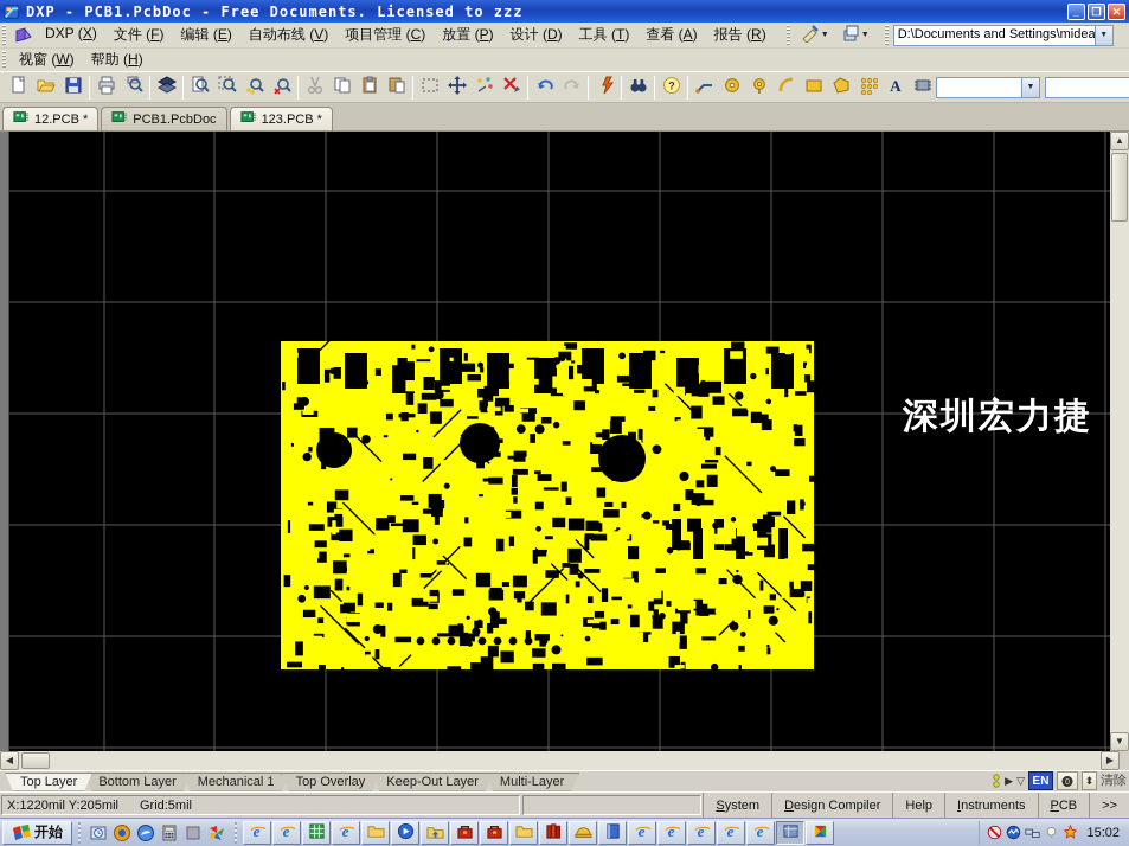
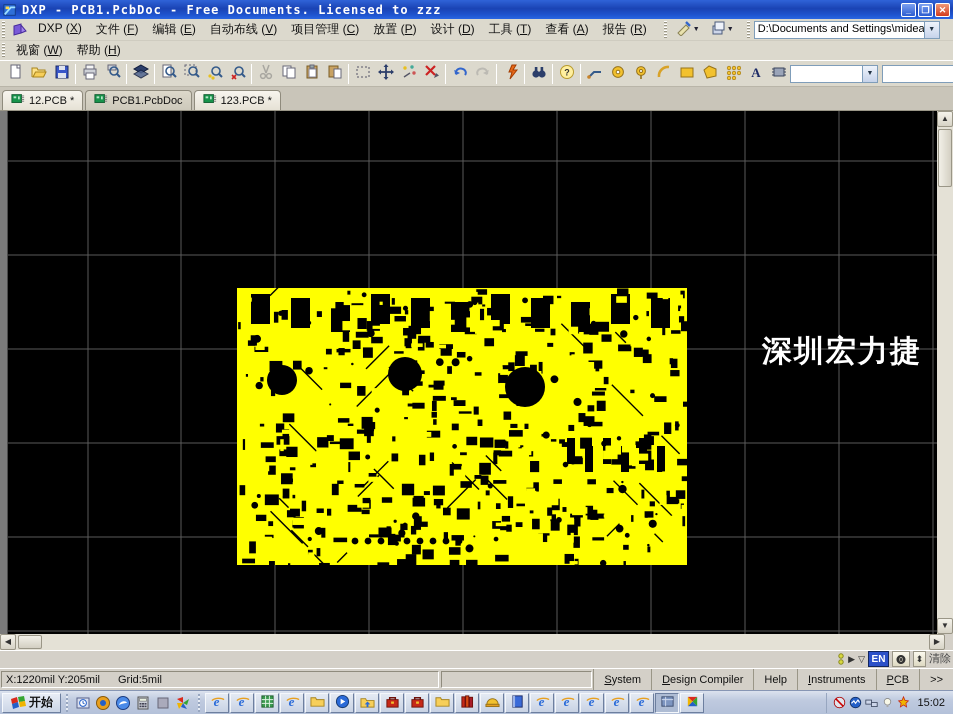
  DXP - PCB1.PcbDoc - Free Documents. Licensed to zzz
  _
  ❐
  ✕
  DXP (X)
  文件 (F)
  编辑 (E)
  自动布线 (V)
  项目管理 (C)
  放置 (P)
  设计 (D)
  工具 (T)
  查看 (A)
  报告 (R)
  D:\Documents and Settings\midea
  视窗 (W)
  帮助 (H)
  ?
  A
  12.PCB *
  PCB1.PcbDoc
  123.PCB *
  深圳宏力捷
  ▲
  ▼
  ◀
  ▶
- Top Layer
- Bottom Layer
- Mechanical 1
- Top Overlay
- Keep-Out Layer
- Multi-Layer
  ▶
  ▽
  EN
  🄌
  ⬍
  清除
  X:1220mil Y:205mil
  Grid:5mil
  System
  Design Compiler
  Help
  Instruments
  PCB
  >>
  开始
  e
  e
  e
  e
  e
  e
  e
  e
  15:02
